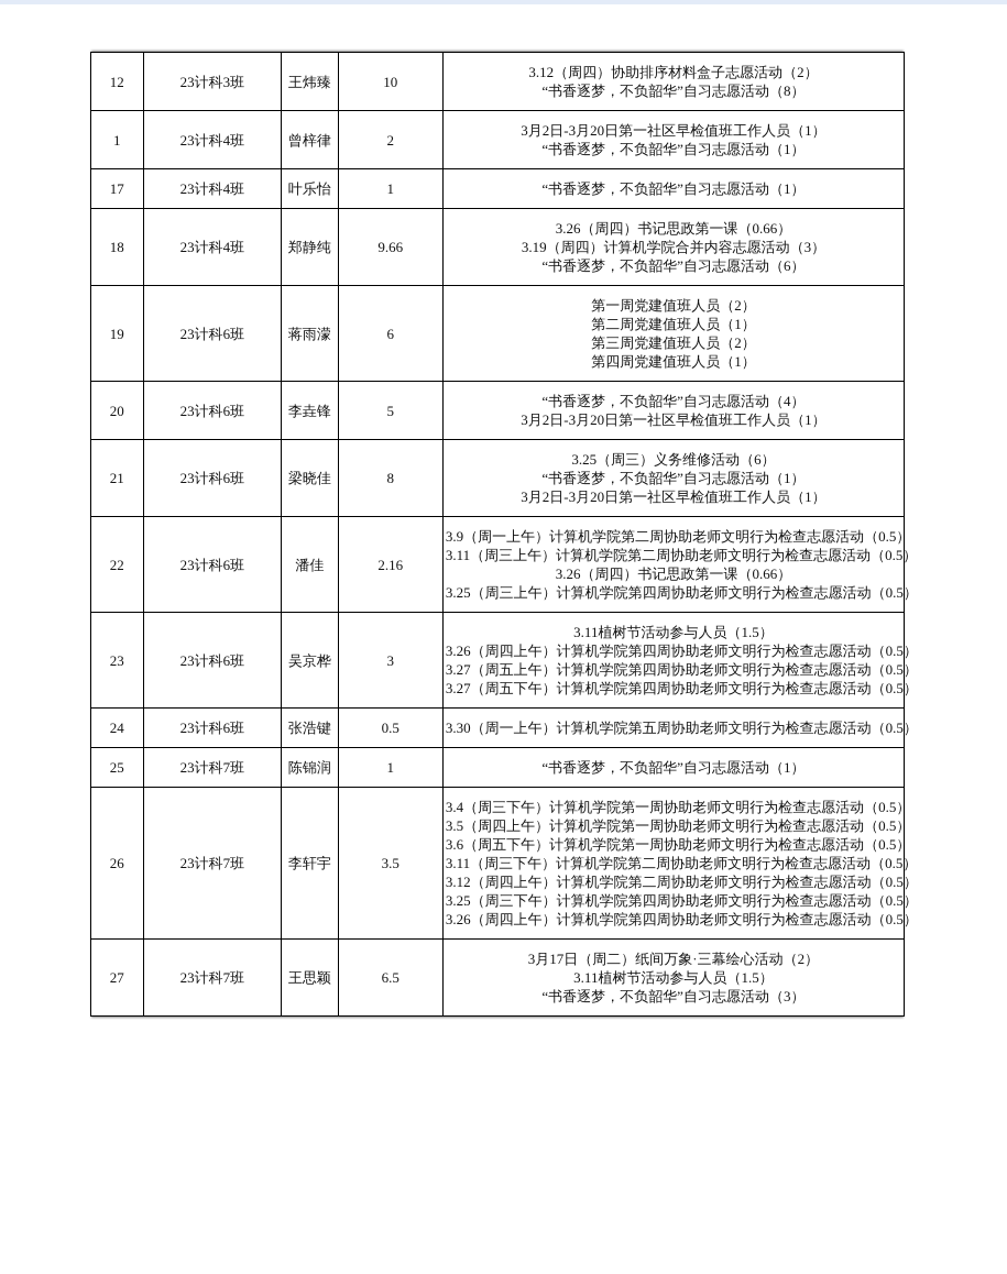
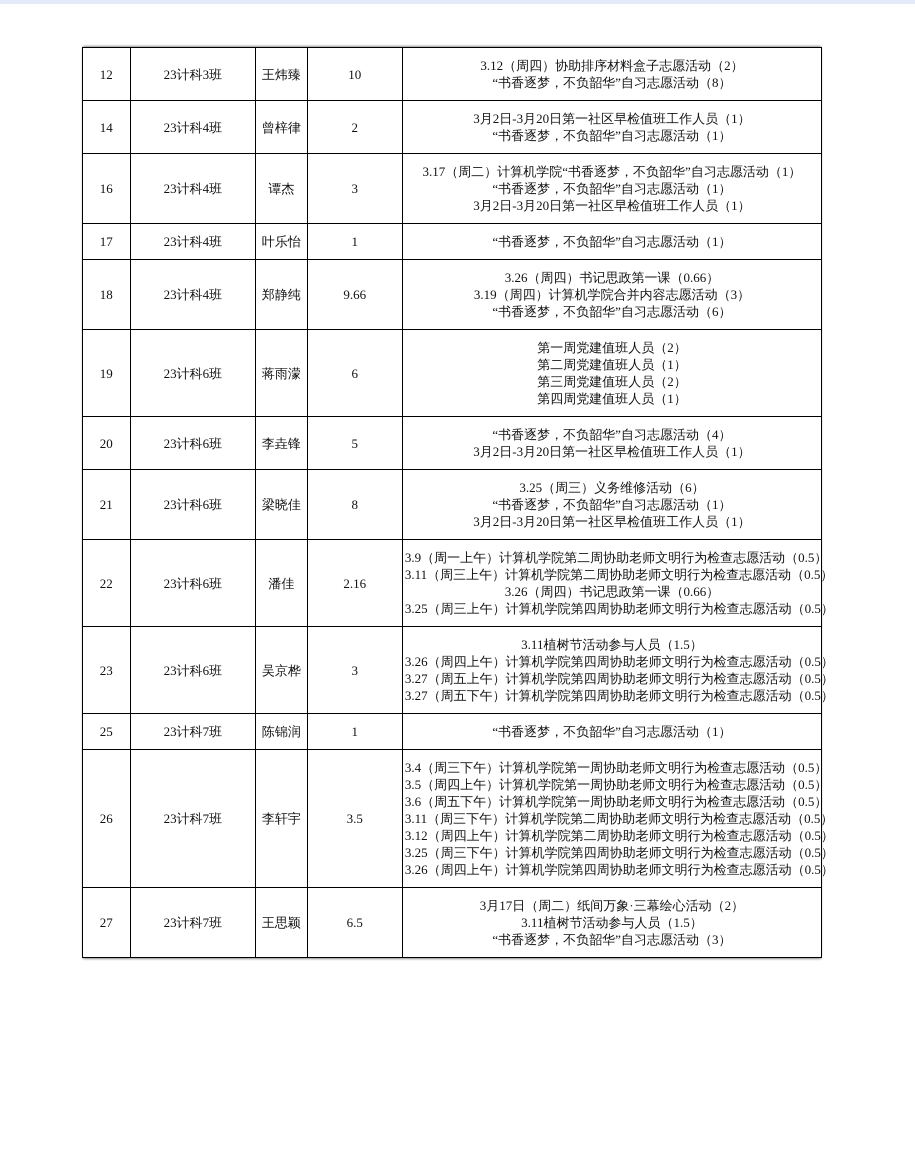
  12	23计科3班	王炜臻	10	3.12（周四）协助排序材料盒子志愿活动（2）“书香逐梦，不负韶华”自习志愿活动（8）
- 1	23计科4班	曾梓律	2	3月2日-3月20日第一社区早检值班工作人员（1）“书香逐梦，不负韶华”自习志愿活动（1）
+ 14	23计科4班	曾梓律	2	3月2日-3月20日第一社区早检值班工作人员（1）“书香逐梦，不负韶华”自习志愿活动（1）
+ 16	23计科4班	谭杰	3	3.17（周二）计算机学院“书香逐梦，不负韶华”自习志愿活动（1）“书香逐梦，不负韶华”自习志愿活动（1）3月2日-3月20日第一社区早检值班工作人员（1）
  17	23计科4班	叶乐怡	1	“书香逐梦，不负韶华”自习志愿活动（1）
  18	23计科4班	郑静纯	9.66	3.26（周四）书记思政第一课（0.66）3.19（周四）计算机学院合并内容志愿活动（3）“书香逐梦，不负韶华”自习志愿活动（6）
  19	23计科6班	蒋雨濛	6	第一周党建值班人员（2）第二周党建值班人员（1）第三周党建值班人员（2）第四周党建值班人员（1）
  20	23计科6班	李垚锋	5	“书香逐梦，不负韶华”自习志愿活动（4）3月2日-3月20日第一社区早检值班工作人员（1）
  21	23计科6班	梁晓佳	8	3.25（周三）义务维修活动（6）“书香逐梦，不负韶华”自习志愿活动（1）3月2日-3月20日第一社区早检值班工作人员（1）
  22	23计科6班	潘佳	2.16	3.9（周一上午）计算机学院第二周协助老师文明行为检查志愿活动（0.5）3.11（周三上午）计算机学院第二周协助老师文明行为检查志愿活动（0.5）3.26（周四）书记思政第一课（0.66）3.25（周三上午）计算机学院第四周协助老师文明行为检查志愿活动（0.5）
  23	23计科6班	吴京桦	3	3.11植树节活动参与人员（1.5）3.26（周四上午）计算机学院第四周协助老师文明行为检查志愿活动（0.5）3.27（周五上午）计算机学院第四周协助老师文明行为检查志愿活动（0.5）3.27（周五下午）计算机学院第四周协助老师文明行为检查志愿活动（0.5）
- 24	23计科6班	张浩键	0.5	3.30（周一上午）计算机学院第五周协助老师文明行为检查志愿活动（0.5）
  25	23计科7班	陈锦润	1	“书香逐梦，不负韶华”自习志愿活动（1）
  26	23计科7班	李轩宇	3.5	3.4（周三下午）计算机学院第一周协助老师文明行为检查志愿活动（0.5）3.5（周四上午）计算机学院第一周协助老师文明行为检查志愿活动（0.5）3.6（周五下午）计算机学院第一周协助老师文明行为检查志愿活动（0.5）3.11（周三下午）计算机学院第二周协助老师文明行为检查志愿活动（0.5）3.12（周四上午）计算机学院第二周协助老师文明行为检查志愿活动（0.5）3.25（周三下午）计算机学院第四周协助老师文明行为检查志愿活动（0.5）3.26（周四上午）计算机学院第四周协助老师文明行为检查志愿活动（0.5）
  27	23计科7班	王思颖	6.5	3月17日（周二）纸间万象·三幕绘心活动（2）3.11植树节活动参与人员（1.5）“书香逐梦，不负韶华”自习志愿活动（3）
